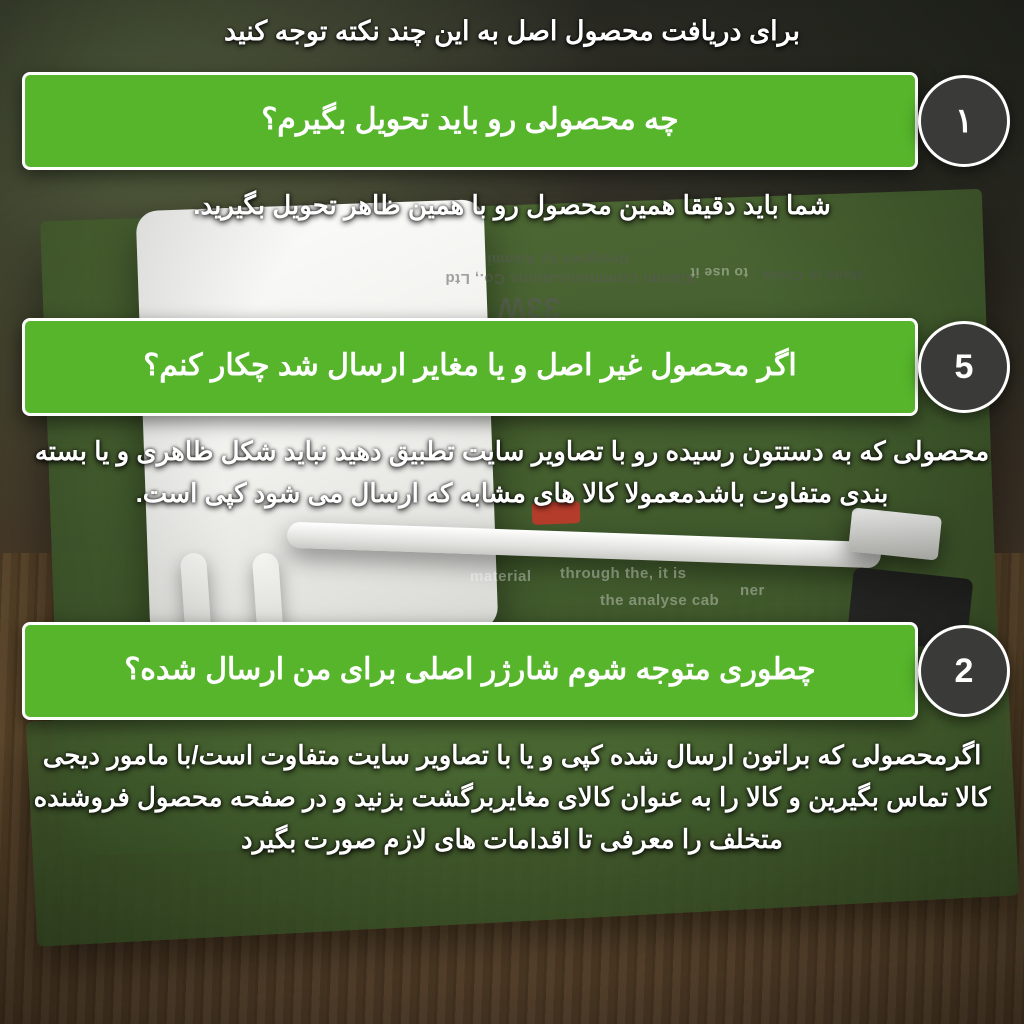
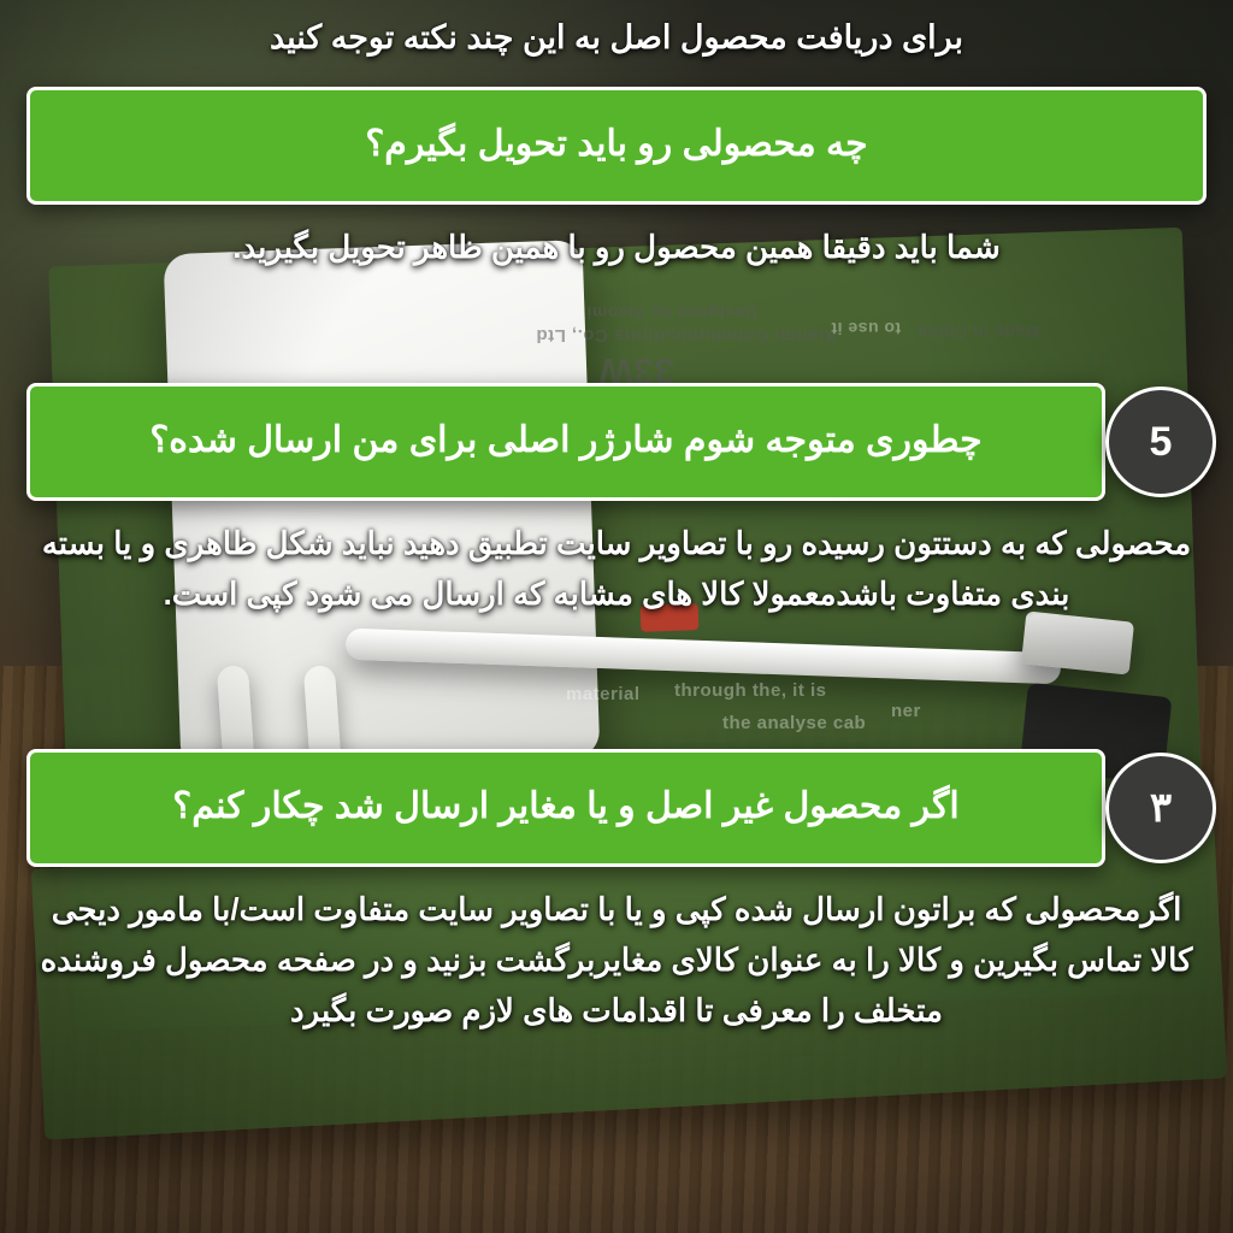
  برای دریافت محصول اصل به این چند نکته توجه کنید
- ۱
  چه محصولی رو باید تحویل بگیرم؟
  شما باید دقیقا همین محصول رو با همین ظاهر تحویل بگیرید.
  5
- اگر محصول غیر اصل و یا مغایر ارسال شد چکار کنم؟
+ چطوری متوجه شوم شارژر اصلی برای من ارسال شده؟
  محصولی که به دستتون رسیده رو با تصاویر سایت تطبیق دهید نباید شکل ظاهری و یا بسته بندی متفاوت باشدمعمولا کالا های مشابه که ارسال می شود کپی است.
- 2
+ ۳
- چطوری متوجه شوم شارژر اصلی برای من ارسال شده؟
+ اگر محصول غیر اصل و یا مغایر ارسال شد چکار کنم؟
  اگرمحصولی که براتون ارسال شده کپی و یا با تصاویر سایت متفاوت است/با مامور دیجی کالا تماس بگیرین و کالا را به عنوان کالای مغایربرگشت بزنید و در صفحه محصول فروشنده متخلف را معرفی تا اقدامات های لازم صورت بگیرد
